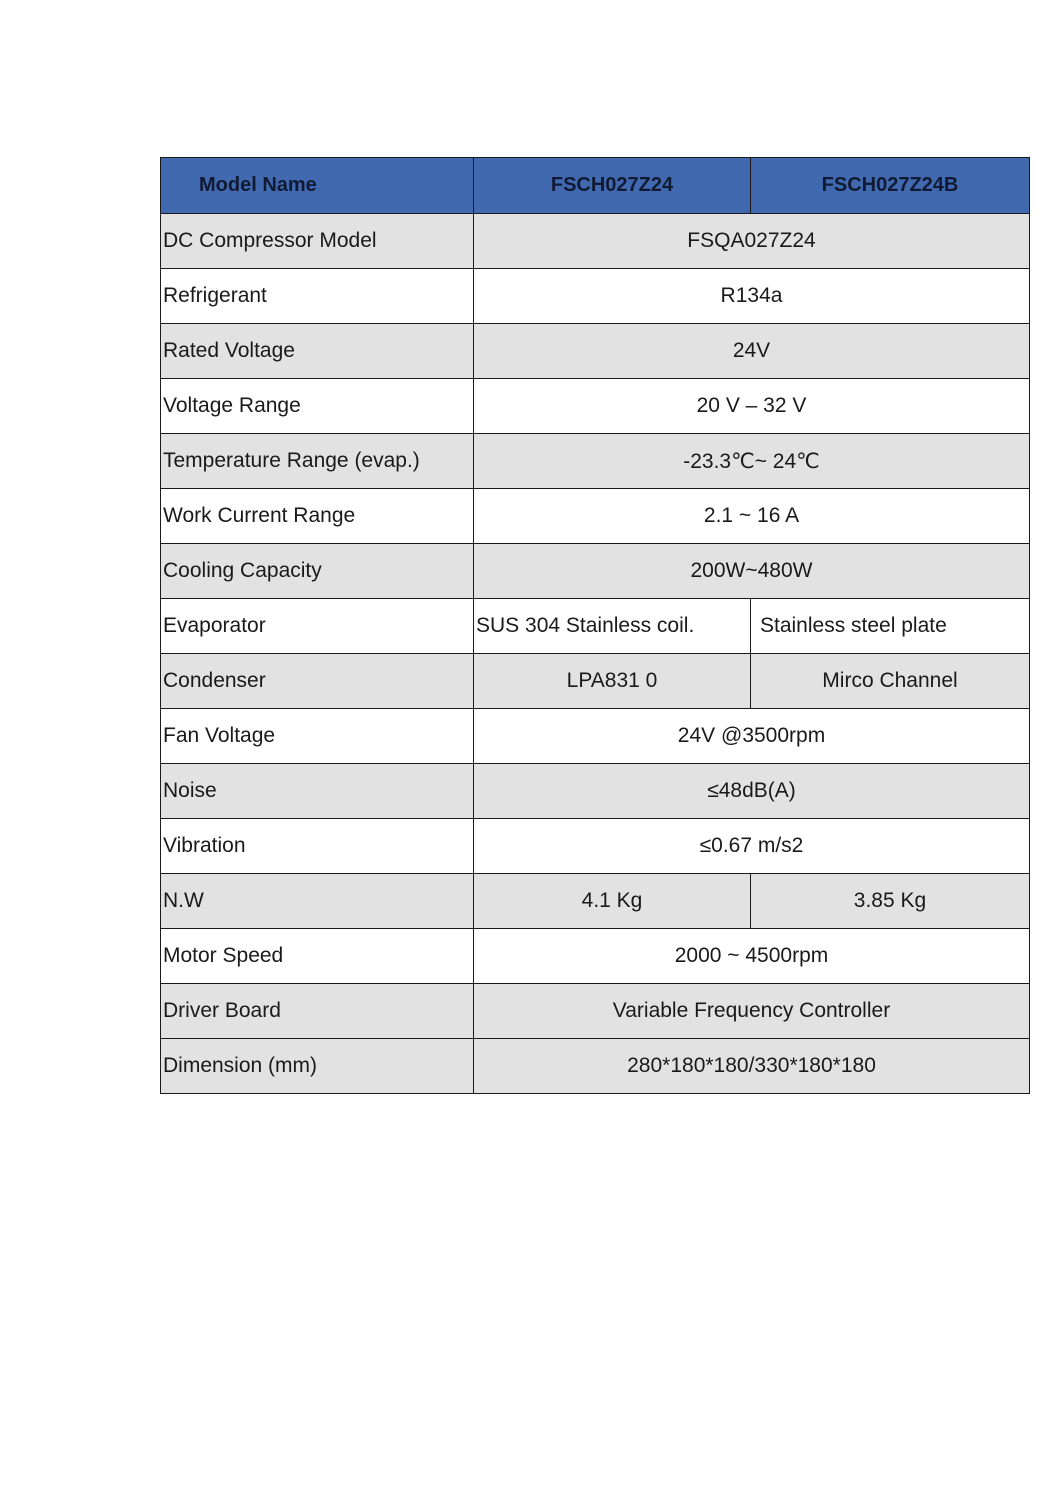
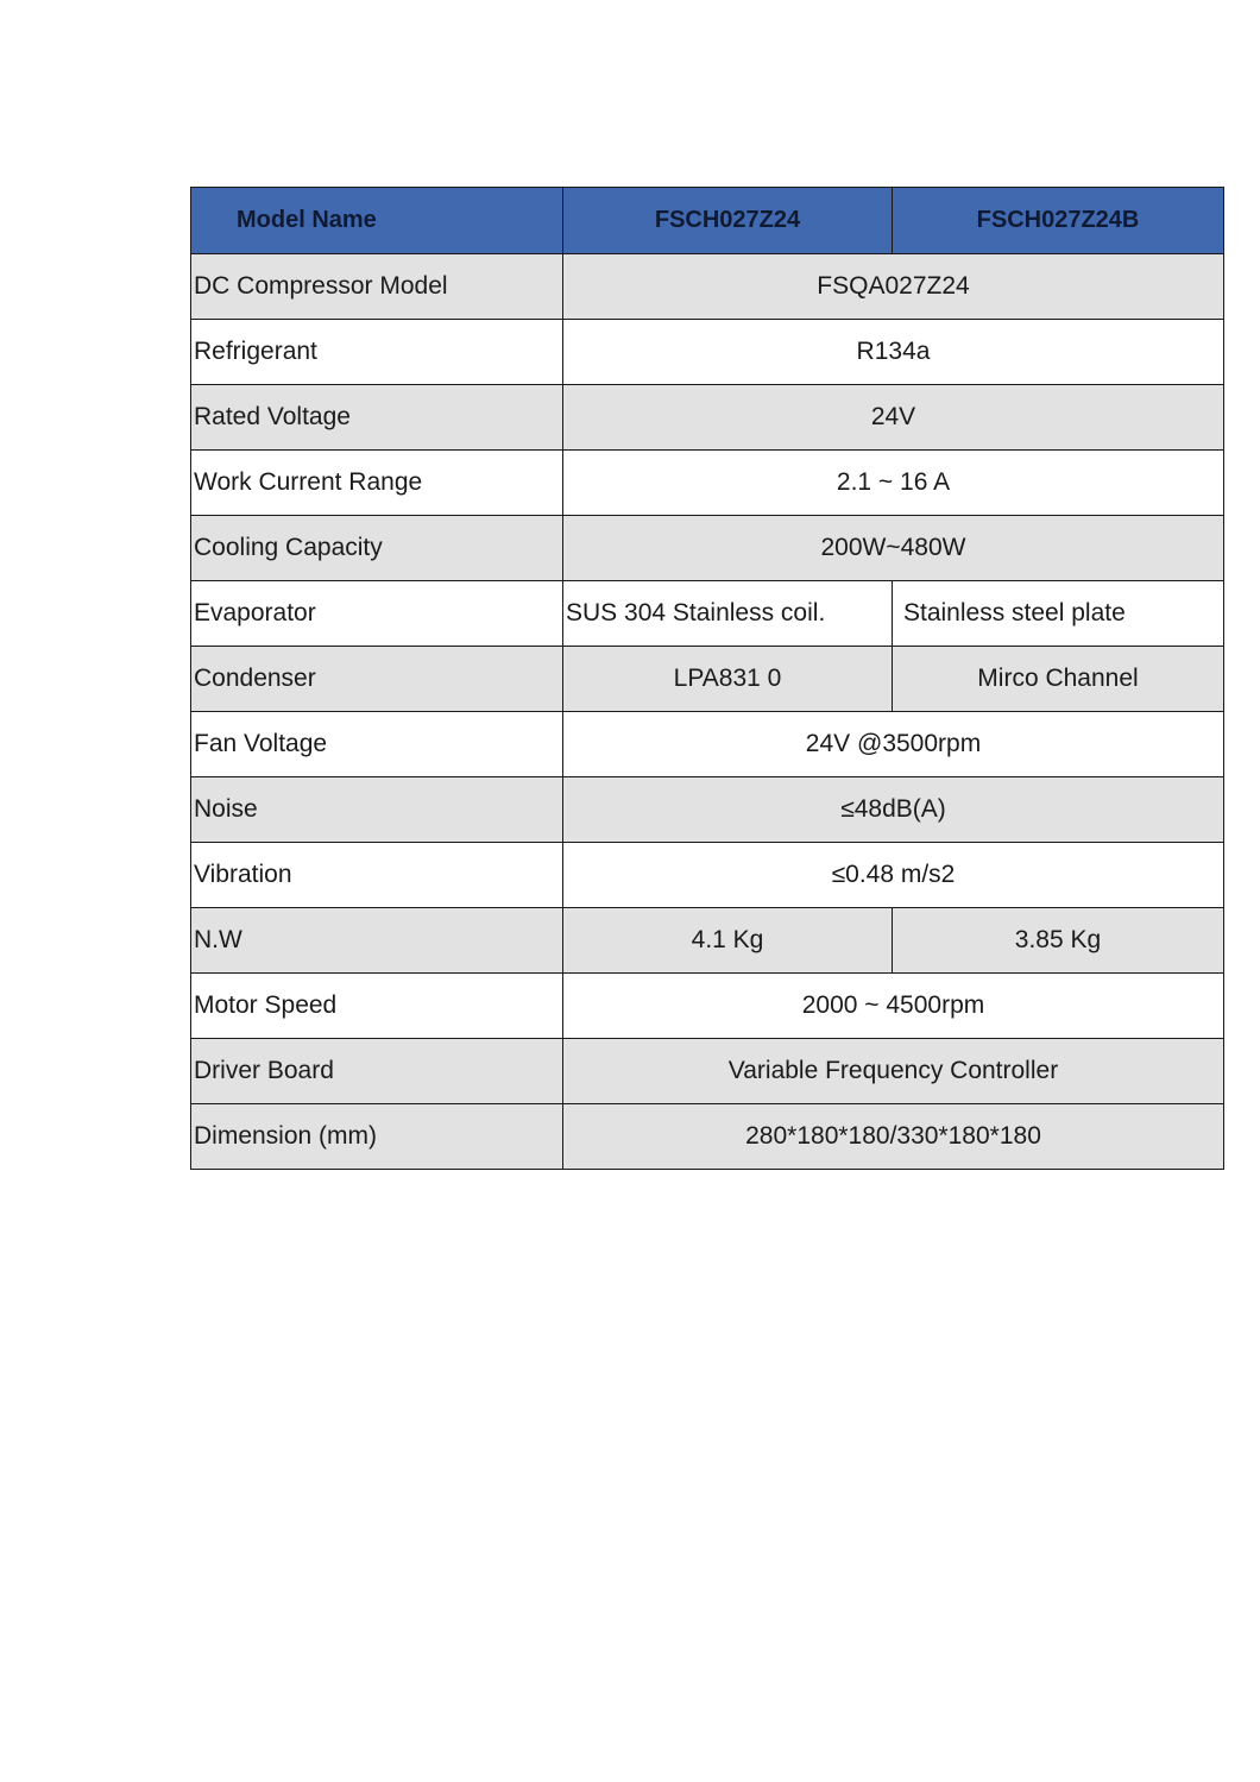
  Model Name	FSCH027Z24	FSCH027Z24B
  DC Compressor Model	FSQA027Z24
  Refrigerant	R134a
  Rated Voltage	24V
- Voltage Range	20 V – 32 V
- Temperature Range (evap.)	-23.3℃~ 24℃
  Work Current Range	2.1 ~ 16 A
  Cooling Capacity	200W~480W
  Evaporator	SUS 304 Stainless coil.	Stainless steel plate
  Condenser	LPA831 0	Mirco Channel
  Fan Voltage	24V @3500rpm
  Noise	≤48dB(A)
- Vibration	≤0.67 m/s2
+ Vibration	≤0.48 m/s2
  N.W	4.1 Kg	3.85 Kg
  Motor Speed	2000 ~ 4500rpm
  Driver Board	Variable Frequency Controller
  Dimension (mm)	280*180*180/330*180*180
